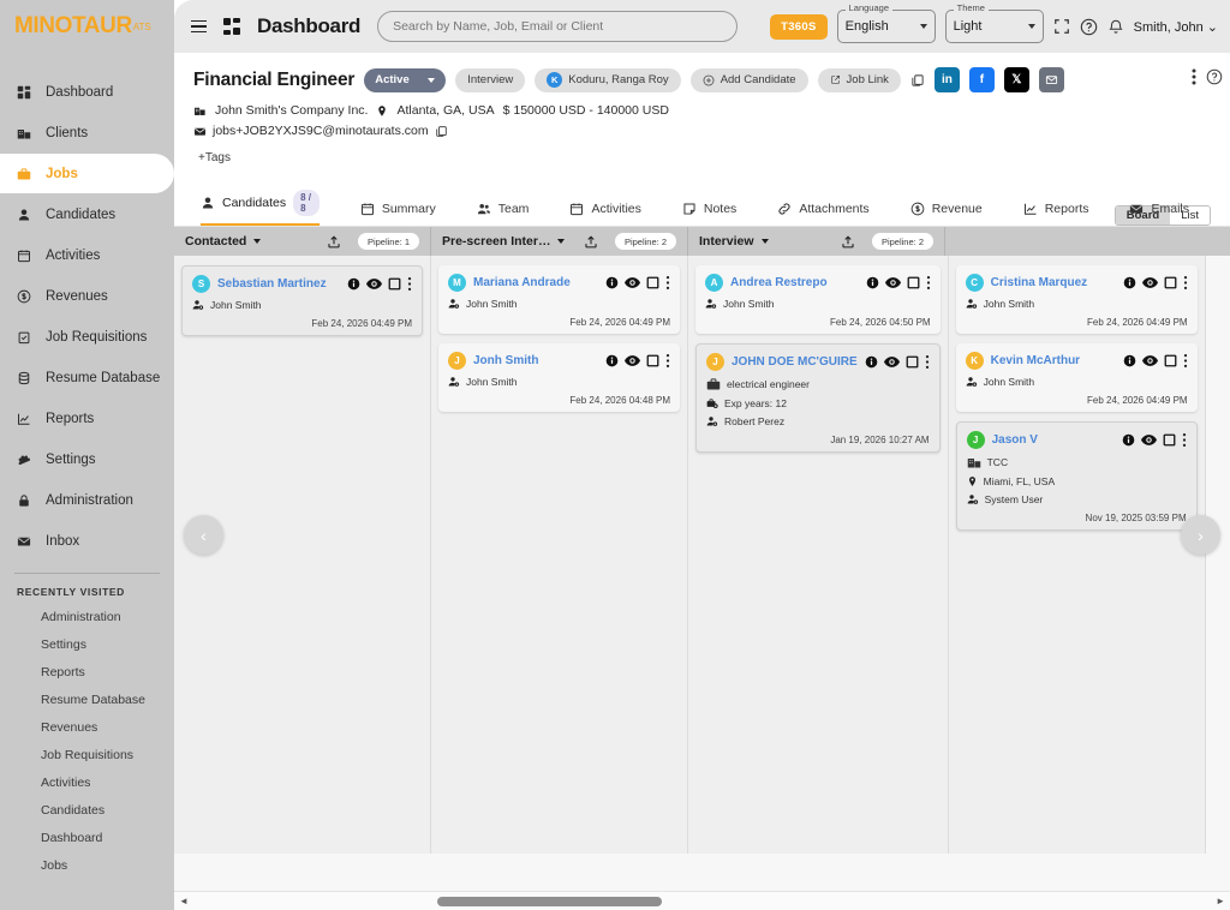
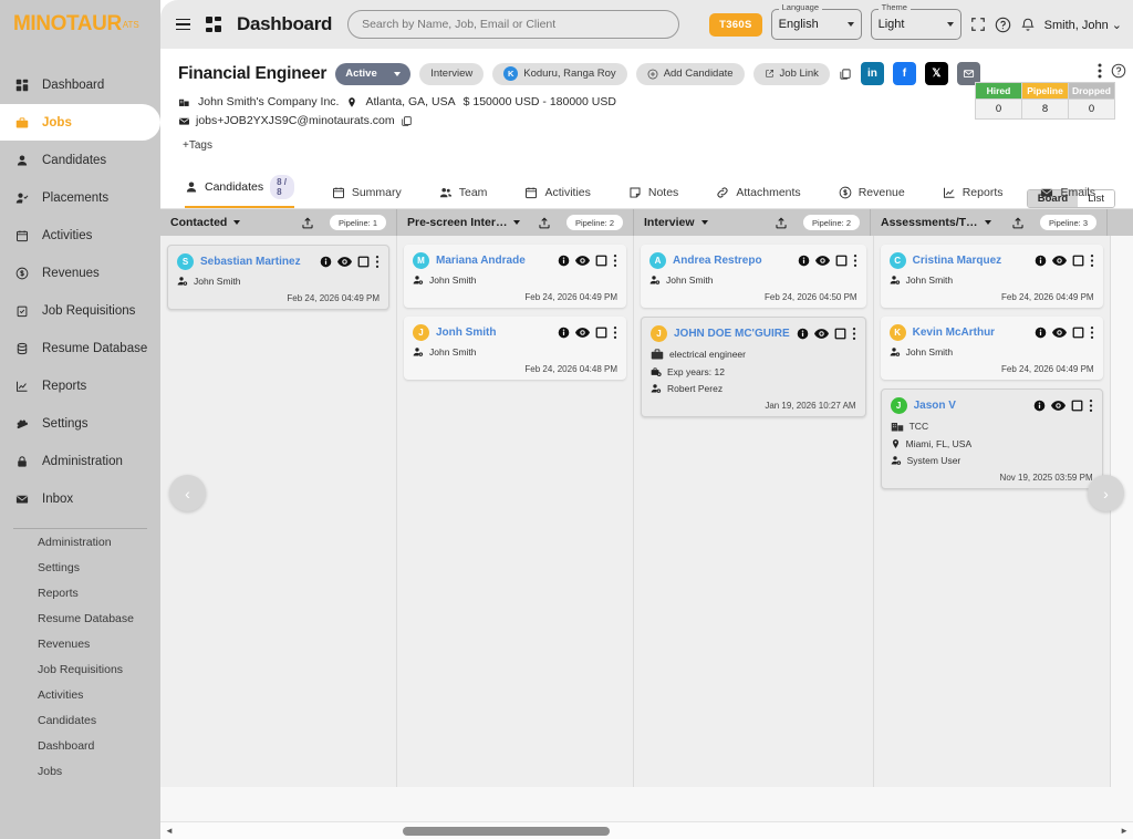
  MINOTAUR
  ATS
  Dashboard
- Clients
  Jobs
  Candidates
+ Placements
  Activities
  Revenues
  Job Requisitions
  Resume Database
  Reports
  Settings
  Administration
  Inbox
- RECENTLY VISITED
  Administration
  Settings
  Reports
  Resume Database
  Revenues
  Job Requisitions
  Activities
  Candidates
  Dashboard
  Jobs
  Dashboard
  Search by Name, Job, Email or Client
  T360S
  Language
  English
  Theme
  Light
  Smith, John ⌄
  Financial Engineer
  Active
  Interview
  K
  Koduru, Ranga Roy
  Add Candidate
  Job Link
  in
  f
  𝕏
  John Smith's Company Inc.
  Atlanta, GA, USA
- $ 150000 USD - 140000 USD
+ $ 150000 USD - 180000 USD
  jobs+JOB2YXJS9C@minotaurats.com
  +Tags
+ Hired	Pipeline	Dropped
+ 0	8	0
  Board
  List
  Candidates
  8 / 8
  Summary
  Team
  Activities
  Notes
  Attachments
  Revenue
  Reports
  Emails
  Contacted
  Pipeline: 1
  Pre-screen Inter…
  Pipeline: 2
  Interview
  Pipeline: 2
+ Assessments/T…
+ Pipeline: 3
  S
  Sebastian Martinez
  John Smith
  Feb 24, 2026 04:49 PM
  M
  Mariana Andrade
  John Smith
  Feb 24, 2026 04:49 PM
  J
  Jonh Smith
  John Smith
  Feb 24, 2026 04:48 PM
  A
  Andrea Restrepo
  John Smith
  Feb 24, 2026 04:50 PM
  J
  JOHN DOE MC'GUIRE
  electrical engineer
  Exp years: 12
  Robert Perez
  Jan 19, 2026 10:27 AM
  C
  Cristina Marquez
  John Smith
  Feb 24, 2026 04:49 PM
  K
  Kevin McArthur
  John Smith
  Feb 24, 2026 04:49 PM
  J
  Jason V
  TCC
  Miami, FL, USA
  System User
  Nov 19, 2025 03:59 PM
  ‹
  ›
  ◄
  ►
